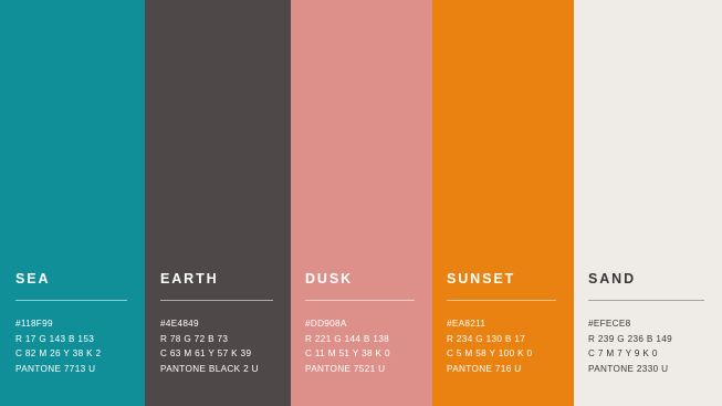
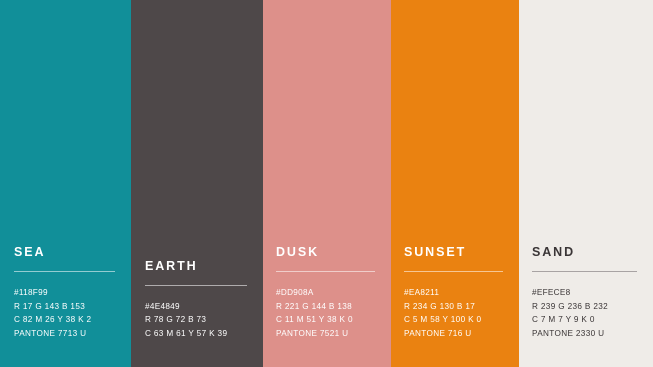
  SEA
  #118F99
  R 17 G 143 B 153
  C 82 M 26 Y 38 K 2
  PANTONE 7713 U
  EARTH
  #4E4849
  R 78 G 72 B 73
  C 63 M 61 Y 57 K 39
- PANTONE BLACK 2 U
  DUSK
  #DD908A
  R 221 G 144 B 138
  C 11 M 51 Y 38 K 0
  PANTONE 7521 U
  SUNSET
  #EA8211
  R 234 G 130 B 17
  C 5 M 58 Y 100 K 0
  PANTONE 716 U
  SAND
  #EFECE8
- R 239 G 236 B 149
+ R 239 G 236 B 232
  C 7 M 7 Y 9 K 0
  PANTONE 2330 U
